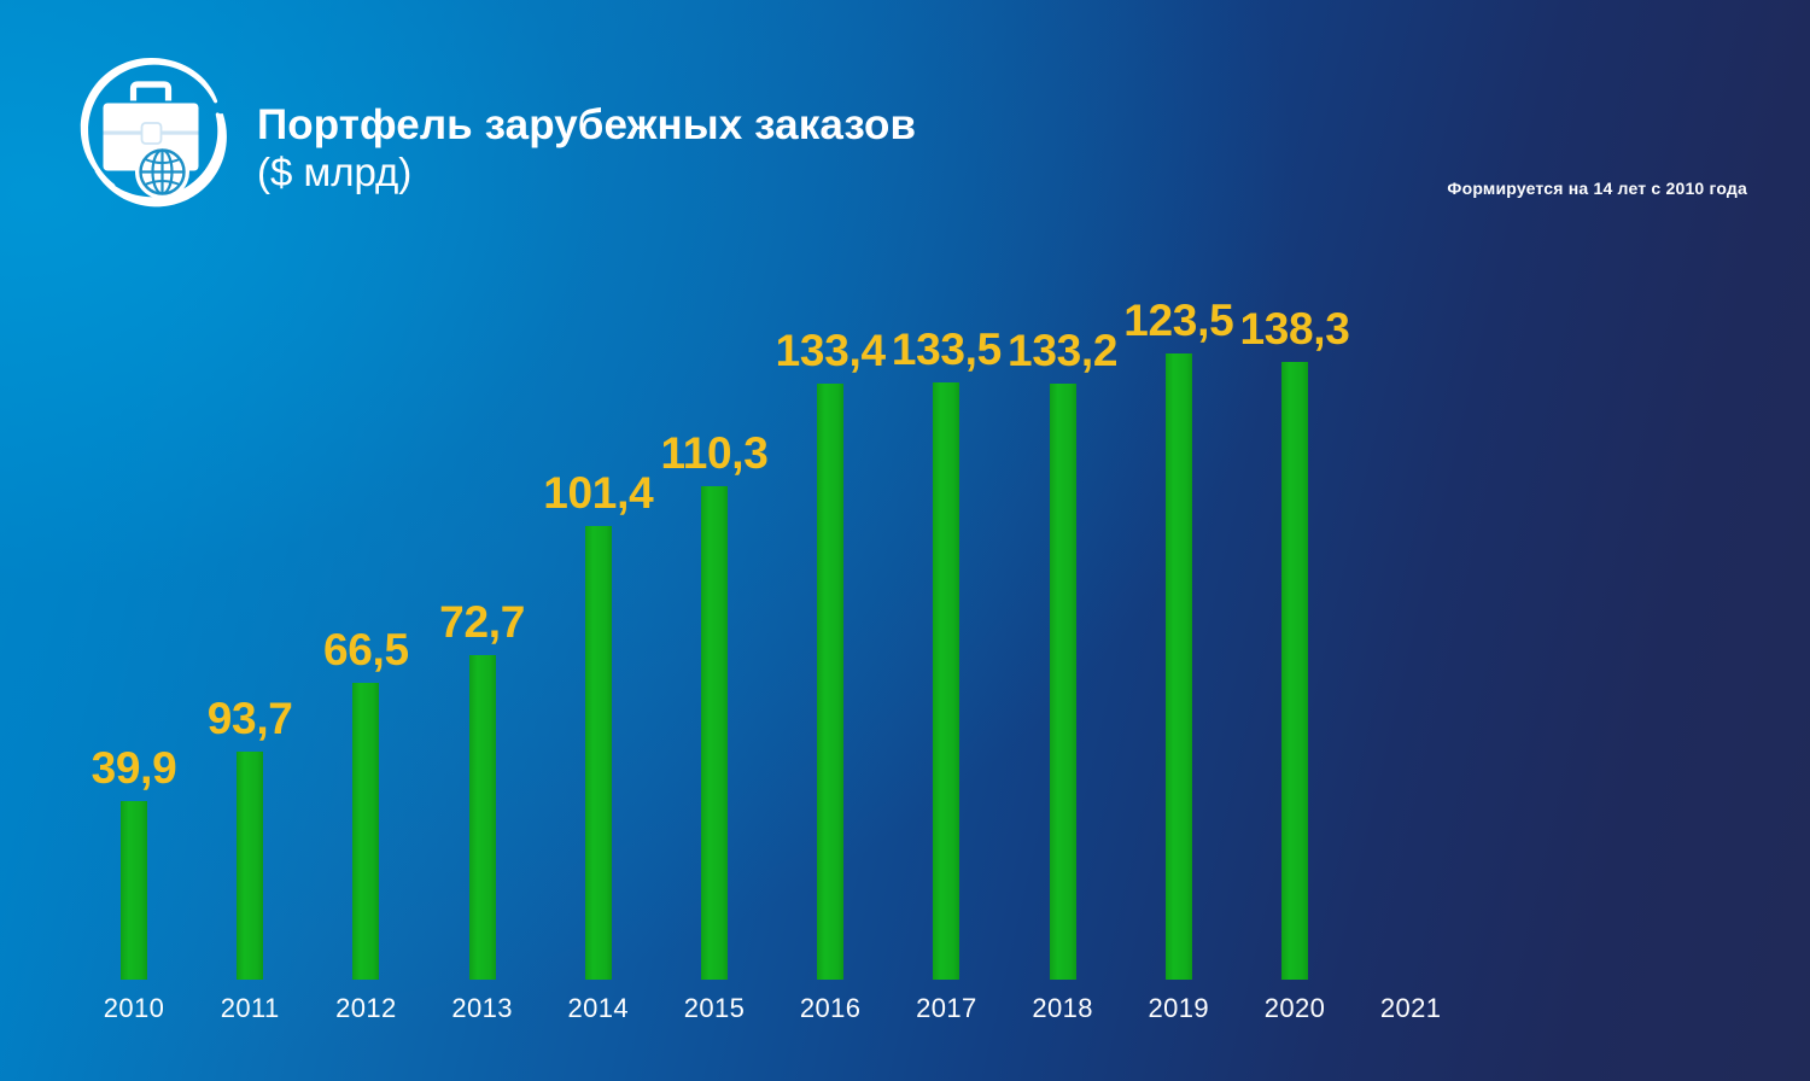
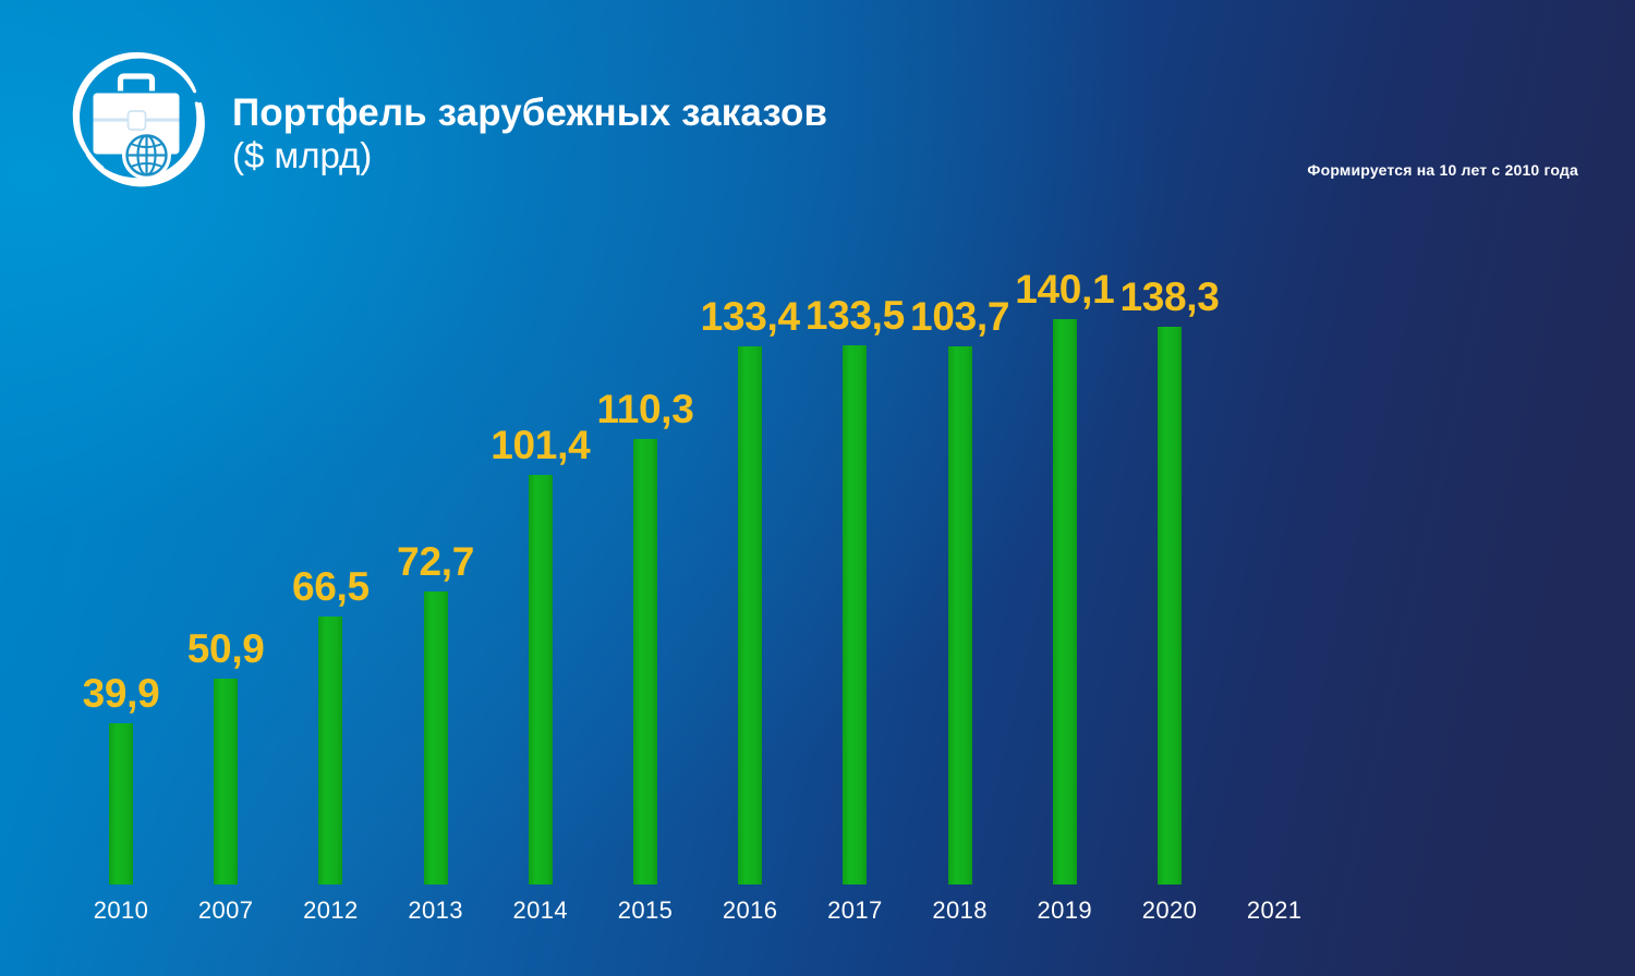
  Портфель зарубежных заказов
  ($ млрд)
- Формируется на 14 лет с 2010 года
+ Формируется на 10 лет с 2010 года
  39,9
  2010
- 93,7
+ 50,9
- 2011
+ 2007
  66,5
  2012
  72,7
  2013
  101,4
  2014
  110,3
  2015
  133,4
  2016
  133,5
  2017
- 133,2
+ 103,7
  2018
- 123,5
+ 140,1
  2019
  138,3
  2020
  2021
